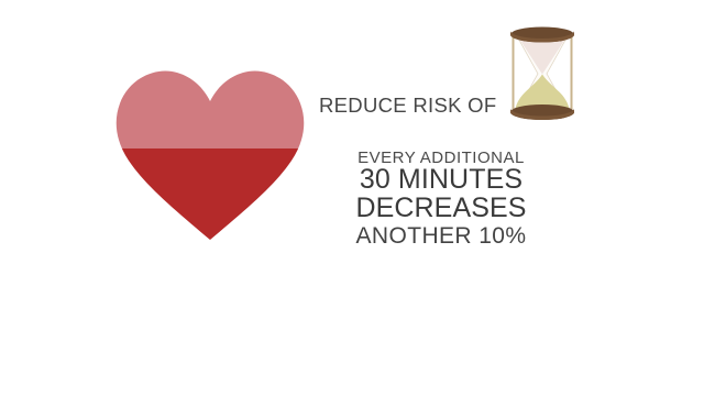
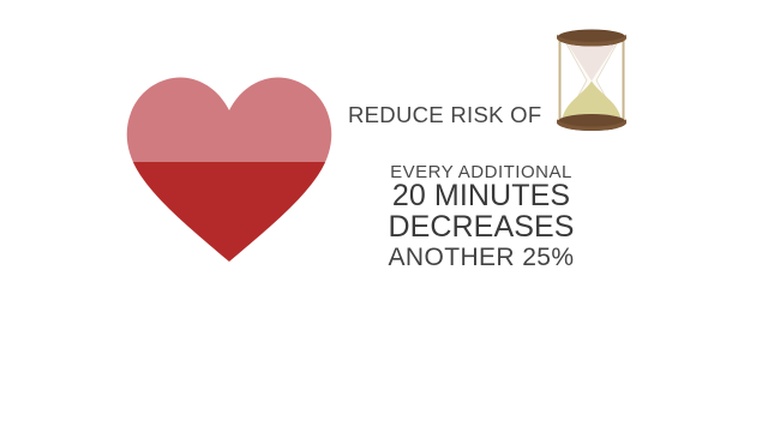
  REDUCE RISK OF
  EVERY ADDITIONAL
- 30 MINUTES
+ 20 MINUTES
  DECREASES
- ANOTHER 10%
+ ANOTHER 25%
